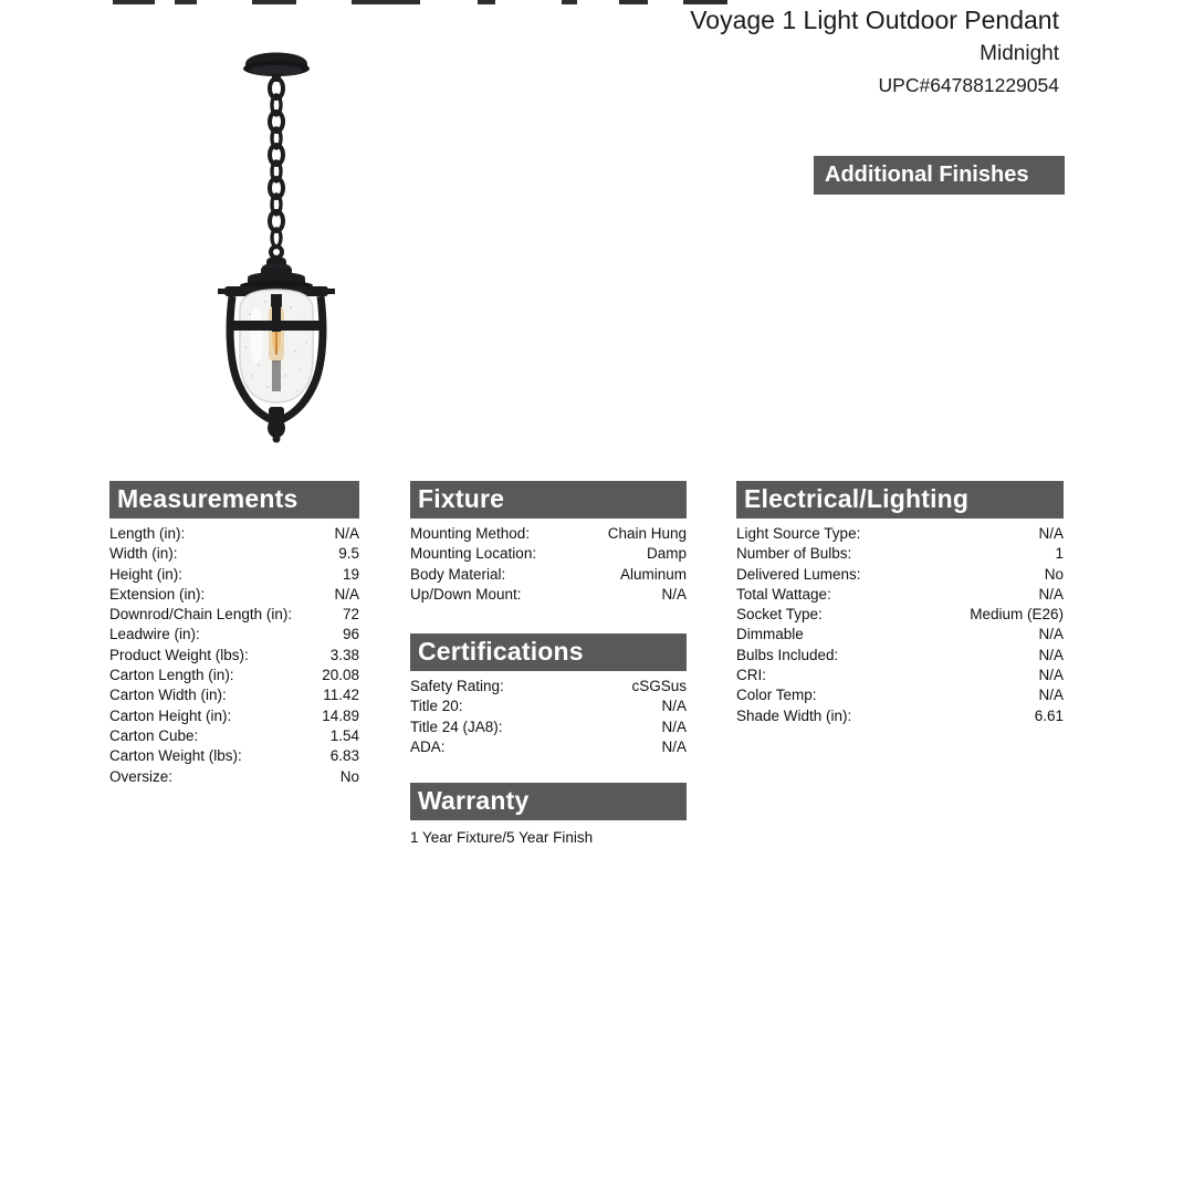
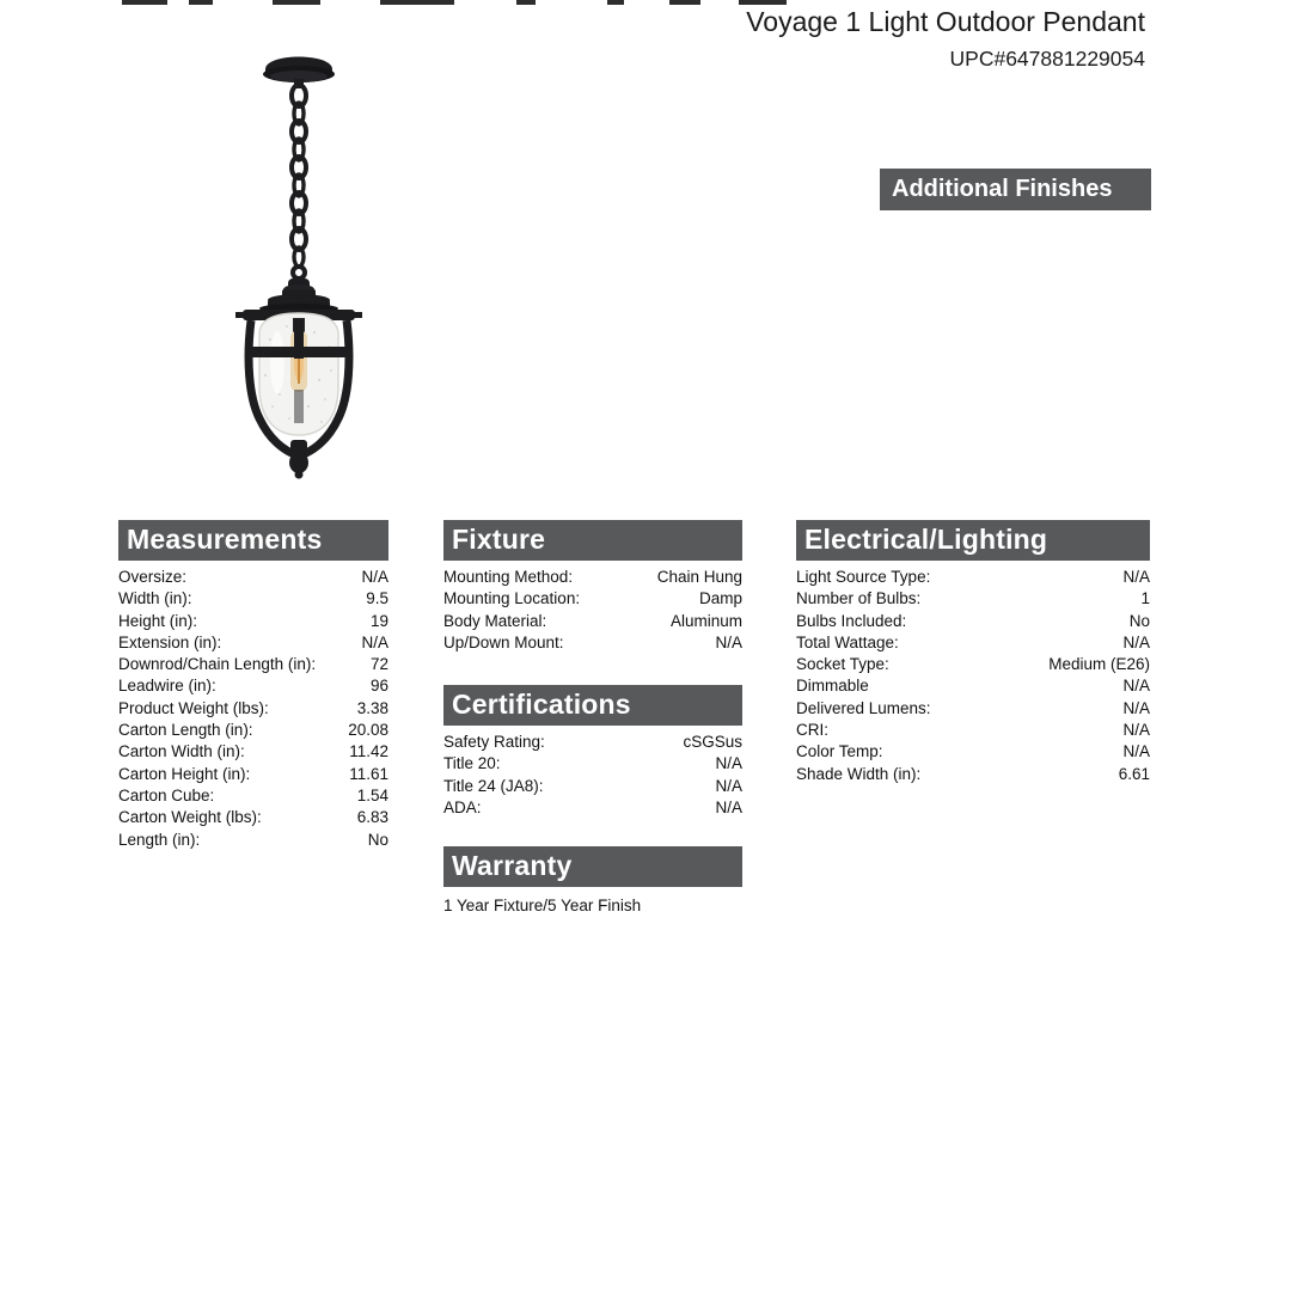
  Voyage 1 Light Outdoor Pendant
- Midnight
  UPC#647881229054
  Additional Finishes
  Measurements
- Length (in):
+ Oversize:
  N/A
  Width (in):
  9.5
  Height (in):
  19
  Extension (in):
  N/A
  Downrod/Chain Length (in):
  72
  Leadwire (in):
  96
  Product Weight (lbs):
  3.38
  Carton Length (in):
  20.08
  Carton Width (in):
  11.42
  Carton Height (in):
- 14.89
+ 11.61
  Carton Cube:
  1.54
  Carton Weight (lbs):
  6.83
- Oversize:
+ Length (in):
  No
  Fixture
  Mounting Method:
  Chain Hung
  Mounting Location:
  Damp
  Body Material:
  Aluminum
  Up/Down Mount:
  N/A
  Certifications
  Safety Rating:
  cSGSus
  Title 20:
  N/A
  Title 24 (JA8):
  N/A
  ADA:
  N/A
  Warranty
  1 Year Fixture/5 Year Finish
  Electrical/Lighting
  Light Source Type:
  N/A
  Number of Bulbs:
  1
- Delivered Lumens:
+ Bulbs Included:
  No
  Total Wattage:
  N/A
  Socket Type:
  Medium (E26)
  Dimmable
  N/A
- Bulbs Included:
+ Delivered Lumens:
  N/A
  CRI:
  N/A
  Color Temp:
  N/A
  Shade Width (in):
  6.61
